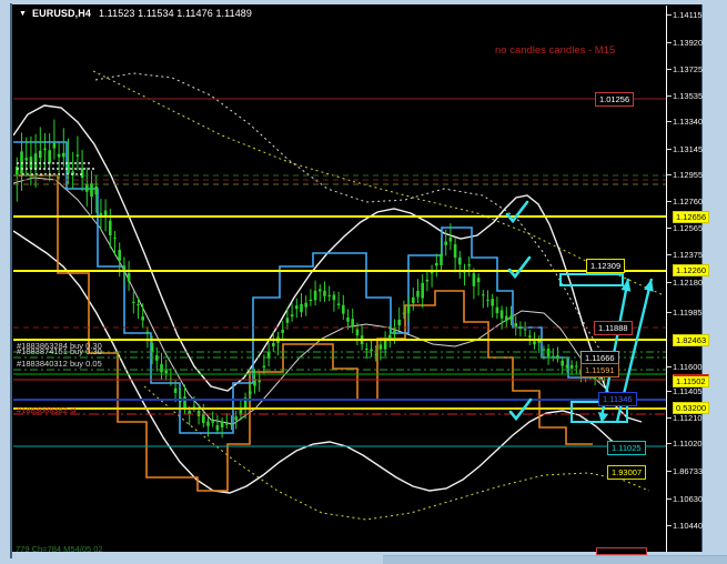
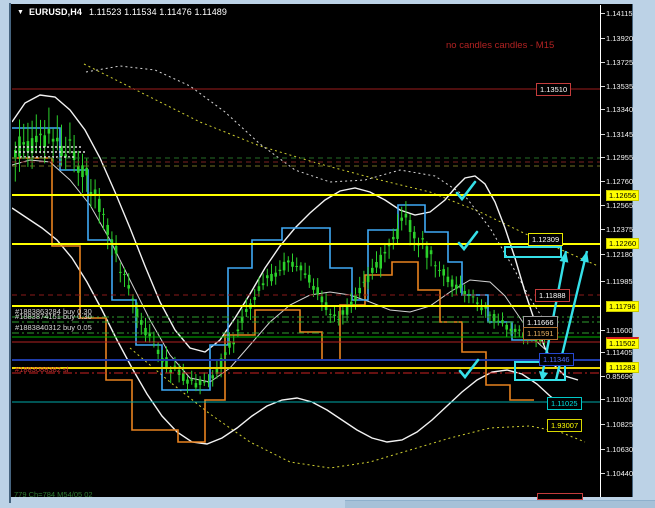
  EURUSD,H4 1.11523 1.11534 1.11476 1.11489
  no candles candles - M15
  779 Ch=784 M54/05 02
  1.14115
  1.13920
  1.13725
  1.13535
  1.13340
  1.13145
  1.12955
  1.12760
  1.12656
  1.12565
  1.12375
  1.12260
  1.12180
  1.11985
- 1.82463
+ 1.11796
  1.11600
  1.11502
  1.11405
- 0.53200
+ 1.11283
- 1.11210
+ 0.85696
  1.11020
- 1.86733
+ 1.10825
  1.10630
  1.10440
- 1.01256
+ 1.13510
  1.12309
  1.11888
  1.11666
  1.11591
  1.11346
  1.11025
  1.93007
  #1883863284 buy 0.30
  #1883874151 buy 0.30
  #1883840312 buy 0.05
  #1883088382 sl
